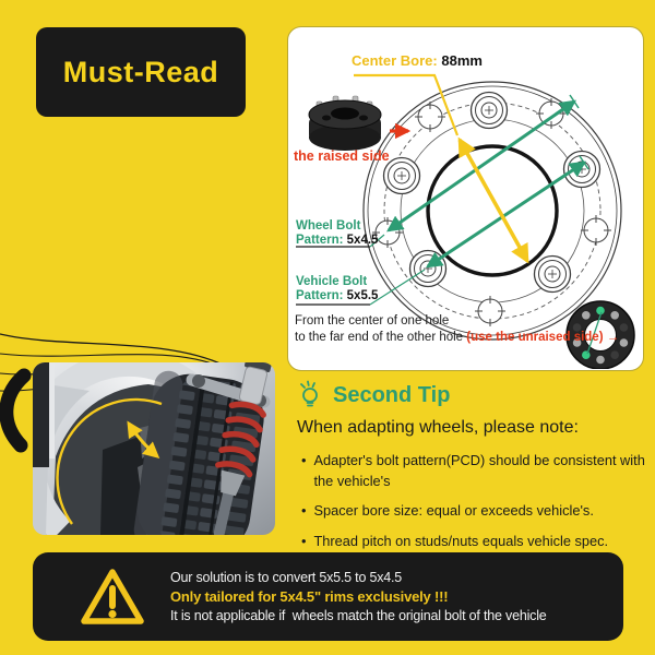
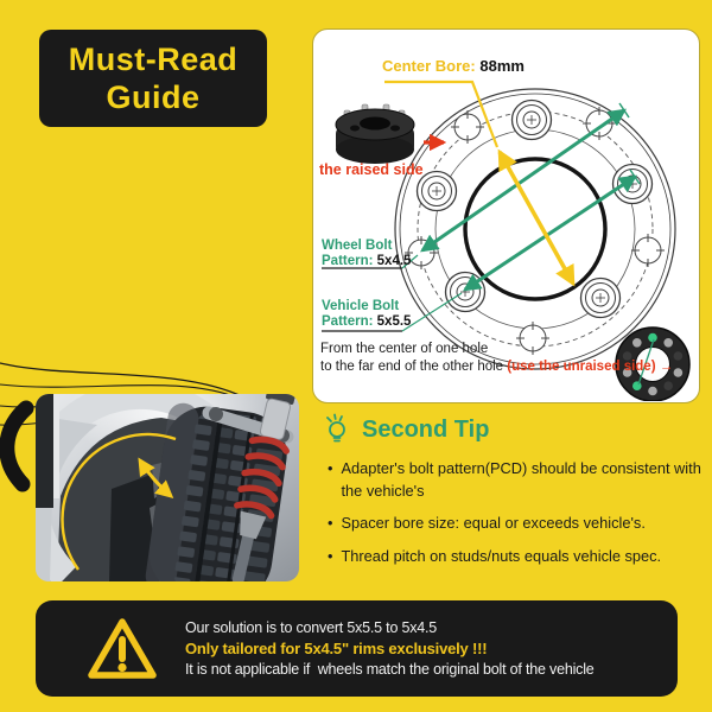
  Must-Read
+ Guide
  Center Bore: 88mm
  the raised side
  Wheel Bolt
  Pattern: 5x4.5
  Vehicle Bolt
  Pattern: 5x5.5
  From the center of one hole
  to the far end of the other hole (use the unraised side) →
  Second Tip
- When adapting wheels, please note:
  •
  Adapter's bolt pattern(PCD) should be consistent with the vehicle's
  •
  Spacer bore size: equal or exceeds vehicle's.
  •
  Thread pitch on studs/nuts equals vehicle spec.
  Our solution is to convert 5x5.5 to 5x4.5
  Only tailored for 5x4.5" rims exclusively !!!
  It is not applicable if wheels match the original bolt of the vehicle
